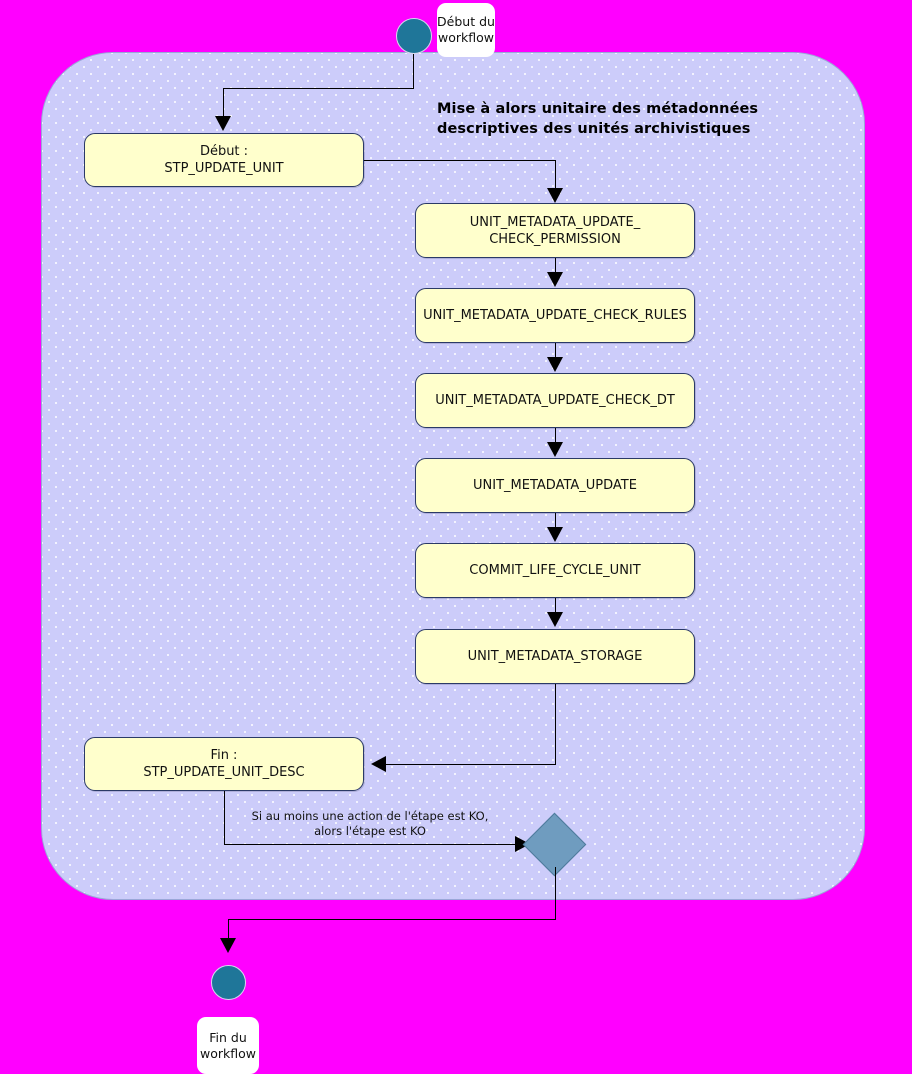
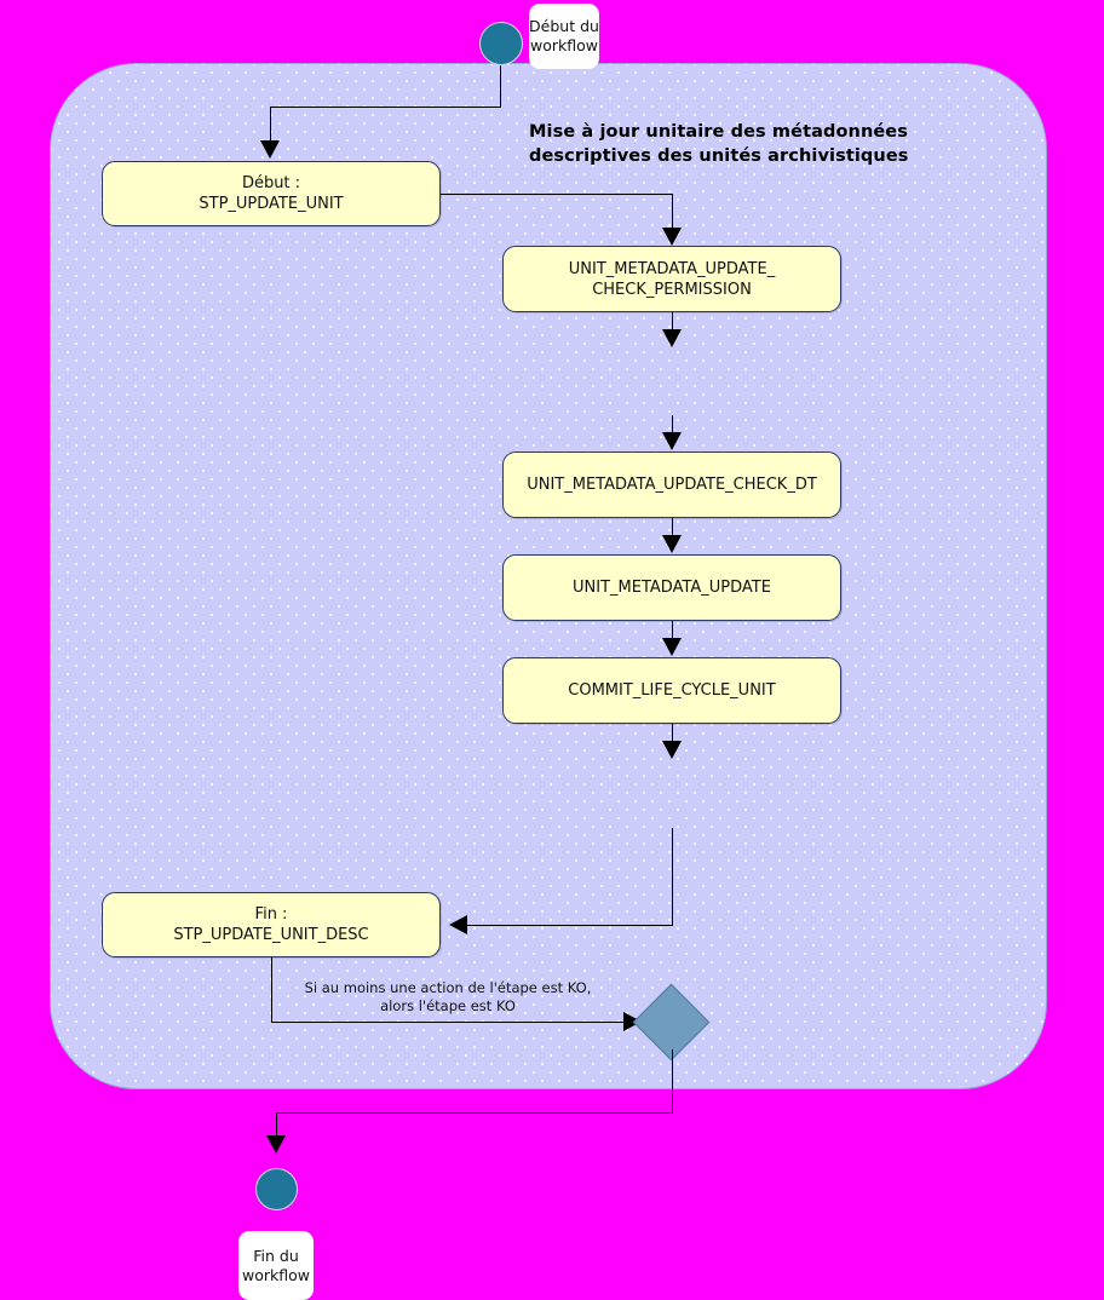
- Mise à alors unitaire des métadonnées descriptives des unités archivistiques
+ Mise à jour unitaire des métadonnées descriptives des unités archivistiques
  Début du
  workflow
  Début :
  STP_UPDATE_UNIT
  UNIT_METADATA_UPDATE_
  CHECK_PERMISSION
- UNIT_METADATA_UPDATE_CHECK_RULES
  UNIT_METADATA_UPDATE_CHECK_DT
  UNIT_METADATA_UPDATE
  COMMIT_LIFE_CYCLE_UNIT
- UNIT_METADATA_STORAGE
  Fin :
  STP_UPDATE_UNIT_DESC
  Si au moins une action de l'étape est KO,
  alors l'étape est KO
  Fin du
  workflow
